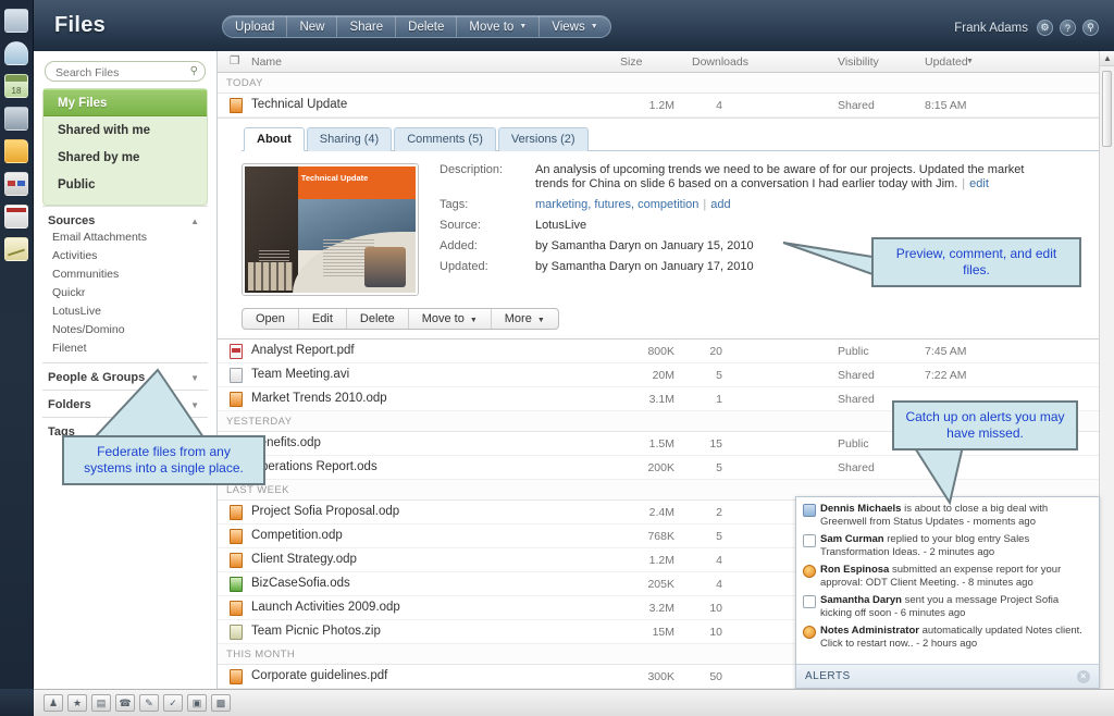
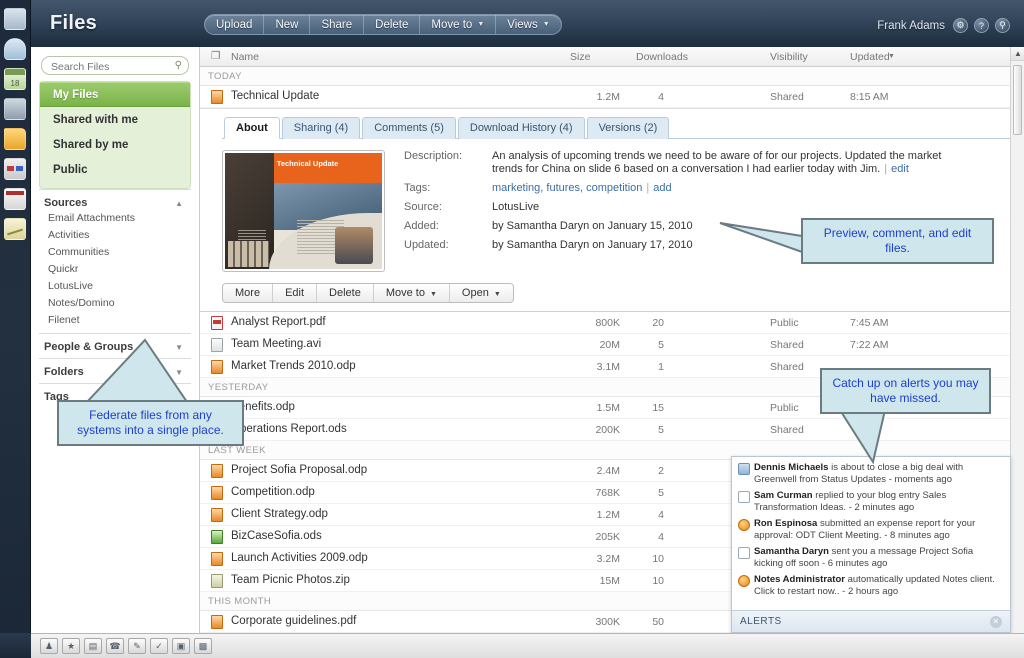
  Files
  Upload
  New
  Share
  Delete
  Move to
  Views
  Frank Adams
  ⚙
  ?
  ⚲
  Search Files
  ⚲
  My Files
  Shared with me
  Shared by me
  Public
  Sources
  ▲
  Email Attachments
  Activities
  Communities
  Quickr
  LotusLive
  Notes/Domino
  Filenet
  People & Groups
  ▼
  Folders
  ▼
  Tags
  ❐
  Name
  Size
  Downloads
  Visibility
  Updated
  TODAY
  Technical Update
  1.2M
  4
  Shared
  8:15 AM
  About
  Sharing (4)
  Comments (5)
+ Download History (4)
  Versions (2)
  Technical Update
  Description:
  An analysis of upcoming trends we need to be aware of for our projects. Updated the market trends for China on slide 6 based on a conversation I had earlier today with Jim. | edit
  Tags:
  marketing, futures, competition | add
  Source:
  LotusLive
  Added:
  by Samantha Daryn on January 15, 2010
  Updated:
  by Samantha Daryn on January 17, 2010
- Open
+ More
  Edit
  Delete
  Move to
- More
+ Open
  Analyst Report.pdf
  800K
  20
  Public
  7:45 AM
  Team Meeting.avi
  20M
  5
  Shared
  7:22 AM
  Market Trends 2010.odp
  3.1M
  1
  Shared
  YESTERDAY
  nefits.odp
  1.5M
  15
  Public
  erations Report.ods
  200K
  5
  Shared
  LAST WEEK
  Project Sofia Proposal.odp
  2.4M
  2
  Competition.odp
  768K
  5
  Client Strategy.odp
  1.2M
  4
  BizCaseSofia.ods
  205K
  4
  Launch Activities 2009.odp
  3.2M
  10
  Team Picnic Photos.zip
  15M
  10
  THIS MONTH
  Corporate guidelines.pdf
  300K
  50
  ▲
  Dennis Michaels is about to close a big deal with Greenwell from Status Updates - moments ago
  Sam Curman replied to your blog entry Sales Transformation Ideas. - 2 minutes ago
  Ron Espinosa submitted an expense report for your approval: ODT Client Meeting. - 8 minutes ago
  Samantha Daryn sent you a message Project Sofia kicking off soon - 6 minutes ago
  Notes Administrator automatically updated Notes client. Click to restart now.. - 2 hours ago
  ALERTS
  ✕
  Federate files from any systems into a single place.
  Preview, comment, and edit files.
  Catch up on alerts you may have missed.
  ♟
  ★
  ▤
  ☎
  ✎
  ✓
  ▣
  ▩
